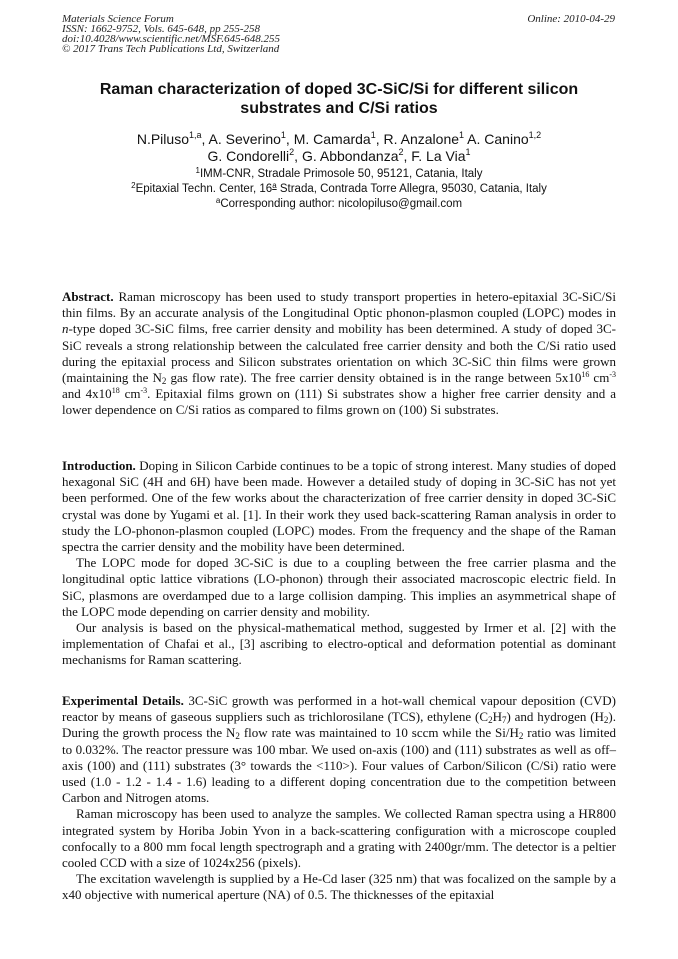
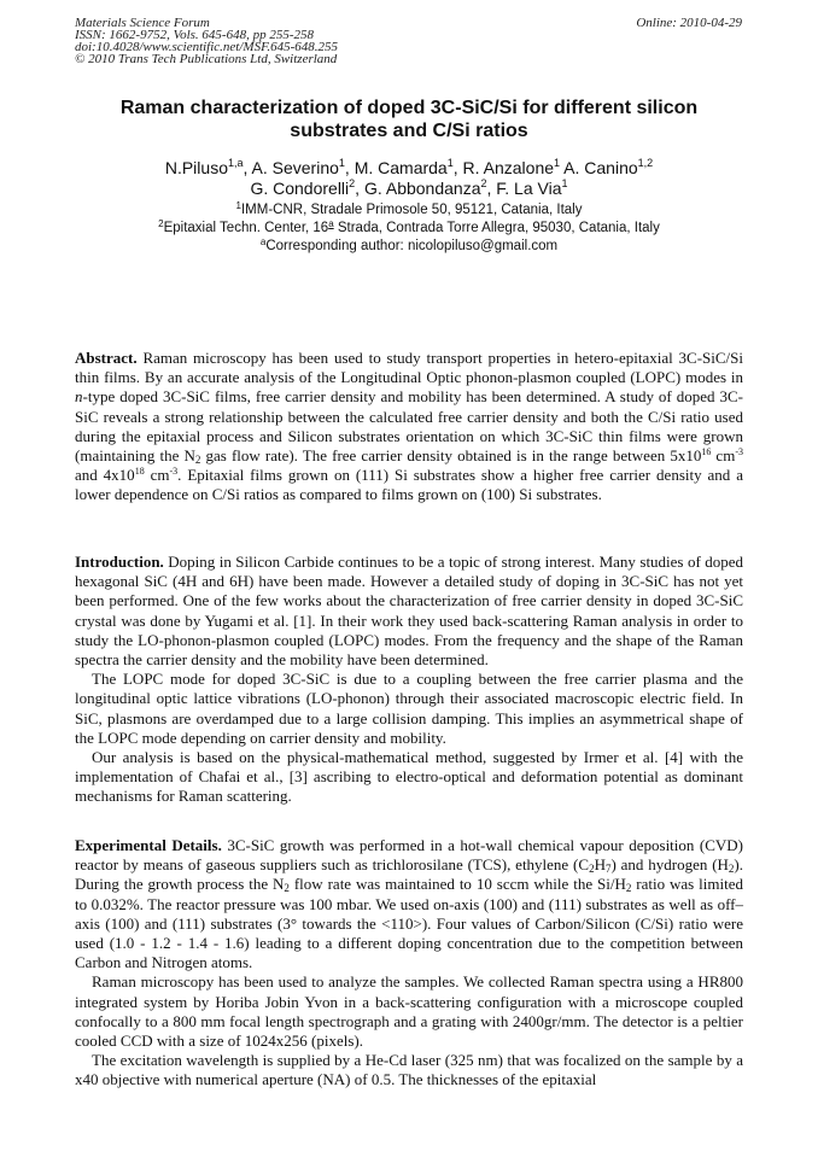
  Materials Science Forum
  ISSN: 1662-9752, Vols. 645-648, pp 255-258
  doi:10.4028/www.scientific.net/MSF.645-648.255
- © 2017 Trans Tech Publications Ltd, Switzerland
+ © 2010 Trans Tech Publications Ltd, Switzerland
  Online: 2010-04-29
  Raman characterization of doped 3C-SiC/Si for different silicon
  substrates and C/Si ratios
  N.Piluso1,a, A. Severino1, M. Camarda1, R. Anzalone1 A. Canino1,2
  G. Condorelli2, G. Abbondanza2, F. La Via1
  1IMM-CNR, Stradale Primosole 50, 95121, Catania, Italy
  2Epitaxial Techn. Center, 16a Strada, Contrada Torre Allegra, 95030, Catania, Italy
  aCorresponding author: nicolopiluso@gmail.com
  Abstract. Raman microscopy has been used to study transport properties in hetero-epitaxial 3C-SiC/Si thin films. By an accurate analysis of the Longitudinal Optic phonon-plasmon coupled (LOPC) modes in n-type doped 3C-SiC films, free carrier density and mobility has been determined. A study of doped 3C-SiC reveals a strong relationship between the calculated free carrier density and both the C/Si ratio used during the epitaxial process and Silicon substrates orientation on which 3C-SiC thin films were grown (maintaining the N2 gas flow rate). The free carrier density obtained is in the range between 5x1016 cm-3 and 4x1018 cm-3. Epitaxial films grown on (111) Si substrates show a higher free carrier density and a lower dependence on C/Si ratios as compared to films grown on (100) Si substrates.
  Introduction. Doping in Silicon Carbide continues to be a topic of strong interest. Many studies of doped hexagonal SiC (4H and 6H) have been made. However a detailed study of doping in 3C-SiC has not yet been performed. One of the few works about the characterization of free carrier density in doped 3C-SiC crystal was done by Yugami et al. [1]. In their work they used back-scattering Raman analysis in order to study the LO-phonon-plasmon coupled (LOPC) modes. From the frequency and the shape of the Raman spectra the carrier density and the mobility have been determined.
  The LOPC mode for doped 3C-SiC is due to a coupling between the free carrier plasma and the longitudinal optic lattice vibrations (LO-phonon) through their associated macroscopic electric field. In SiC, plasmons are overdamped due to a large collision damping. This implies an asymmetrical shape of the LOPC mode depending on carrier density and mobility.
- Our analysis is based on the physical-mathematical method, suggested by Irmer et al. [2] with the implementation of Chafai et al., [3] ascribing to electro-optical and deformation potential as dominant mechanisms for Raman scattering.
+ Our analysis is based on the physical-mathematical method, suggested by Irmer et al. [4] with the implementation of Chafai et al., [3] ascribing to electro-optical and deformation potential as dominant mechanisms for Raman scattering.
  Experimental Details. 3C-SiC growth was performed in a hot-wall chemical vapour deposition (CVD) reactor by means of gaseous suppliers such as trichlorosilane (TCS), ethylene (C2H7) and hydrogen (H2). During the growth process the N2 flow rate was maintained to 10 sccm while the Si/H2 ratio was limited to 0.032%. The reactor pressure was 100 mbar. We used on-axis (100) and (111) substrates as well as off–axis (100) and (111) substrates (3° towards the <110>). Four values of Carbon/Silicon (C/Si) ratio were used (1.0 - 1.2 - 1.4 - 1.6) leading to a different doping concentration due to the competition between Carbon and Nitrogen atoms.
  Raman microscopy has been used to analyze the samples. We collected Raman spectra using a HR800 integrated system by Horiba Jobin Yvon in a back-scattering configuration with a microscope coupled confocally to a 800 mm focal length spectrograph and a grating with 2400gr/mm. The detector is a peltier cooled CCD with a size of 1024x256 (pixels).
  The excitation wavelength is supplied by a He-Cd laser (325 nm) that was focalized on the sample by a x40 objective with numerical aperture (NA) of 0.5. The thicknesses of the epitaxial
